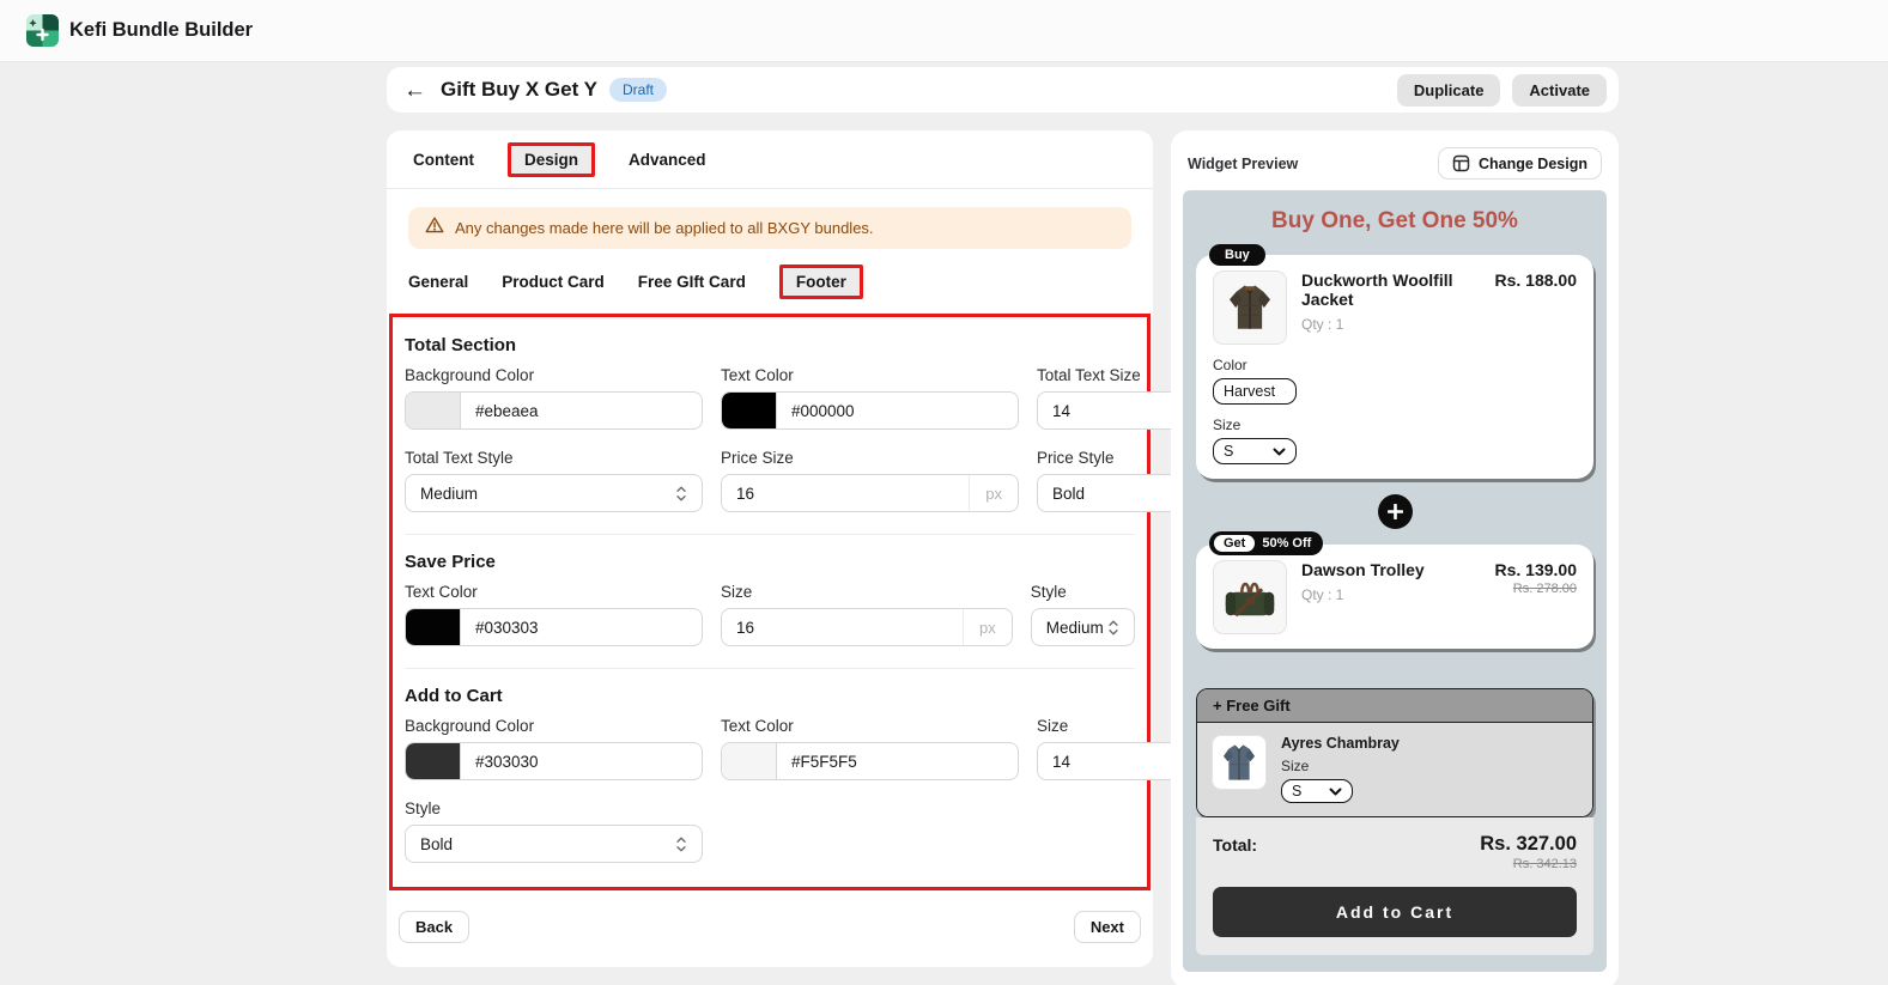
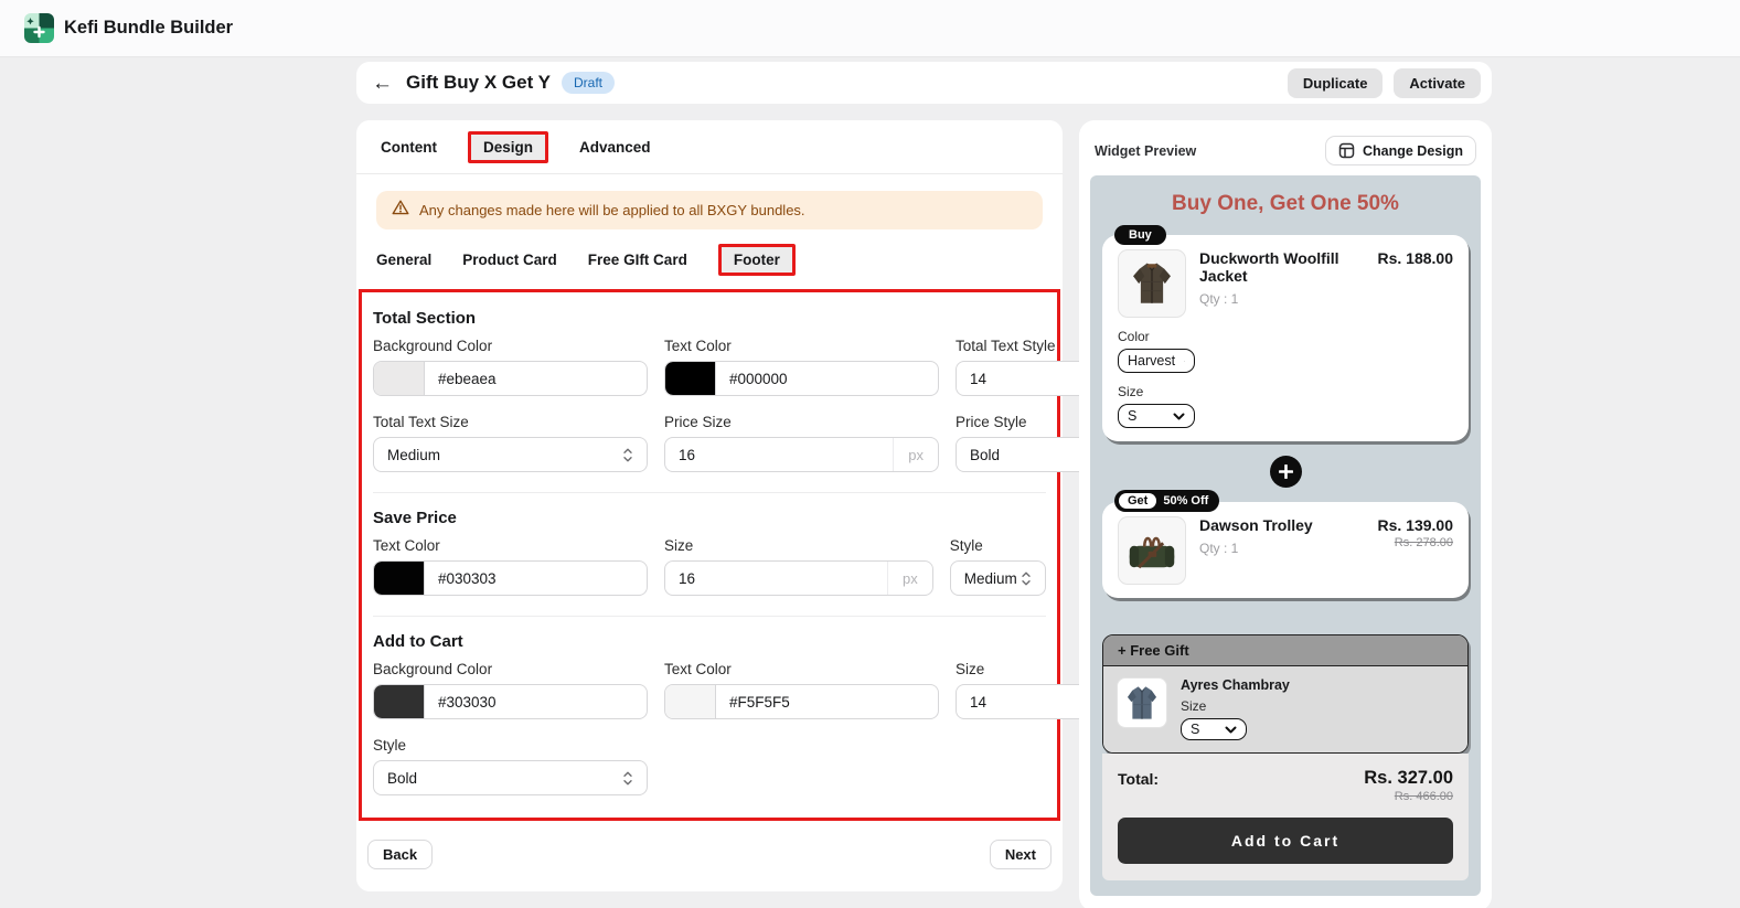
  Kefi Bundle Builder
  ←
  Gift Buy X Get Y
  Draft
  Duplicate
  Activate
  Content
  Design
  Advanced
  Any changes made here will be applied to all BXGY bundles.
  General
  Product Card
  Free GIft Card
  Footer
  Total Section
  Background Color
  #ebeaea
  Text Color
  #000000
- Total Text Size
+ Total Text Style
  14
- Total Text Style
+ Total Text Size
  Medium
  Price Size
  16
  px
  Price Style
  Bold
  Save Price
  Text Color
  #030303
  Size
  16
  px
  Style
  Medium
  Add to Cart
  Background Color
  #303030
  Text Color
  #F5F5F5
  Size
  14
  Style
  Bold
  Back
  Next
  Widget Preview
  Change Design
  Buy One, Get One 50%
  Buy
  Duckworth Woolfill Jacket
  Qty : 1
  Rs. 188.00
  Color
  Harvest
  Size
  S
  Get
  50% Off
  Dawson Trolley
  Qty : 1
  Rs. 139.00
  Rs. 278.00
  + Free Gift
  Ayres Chambray
  Size
  S
  Total:
  Rs. 327.00
- Rs. 342.13
+ Rs. 466.00
  Add to Cart
